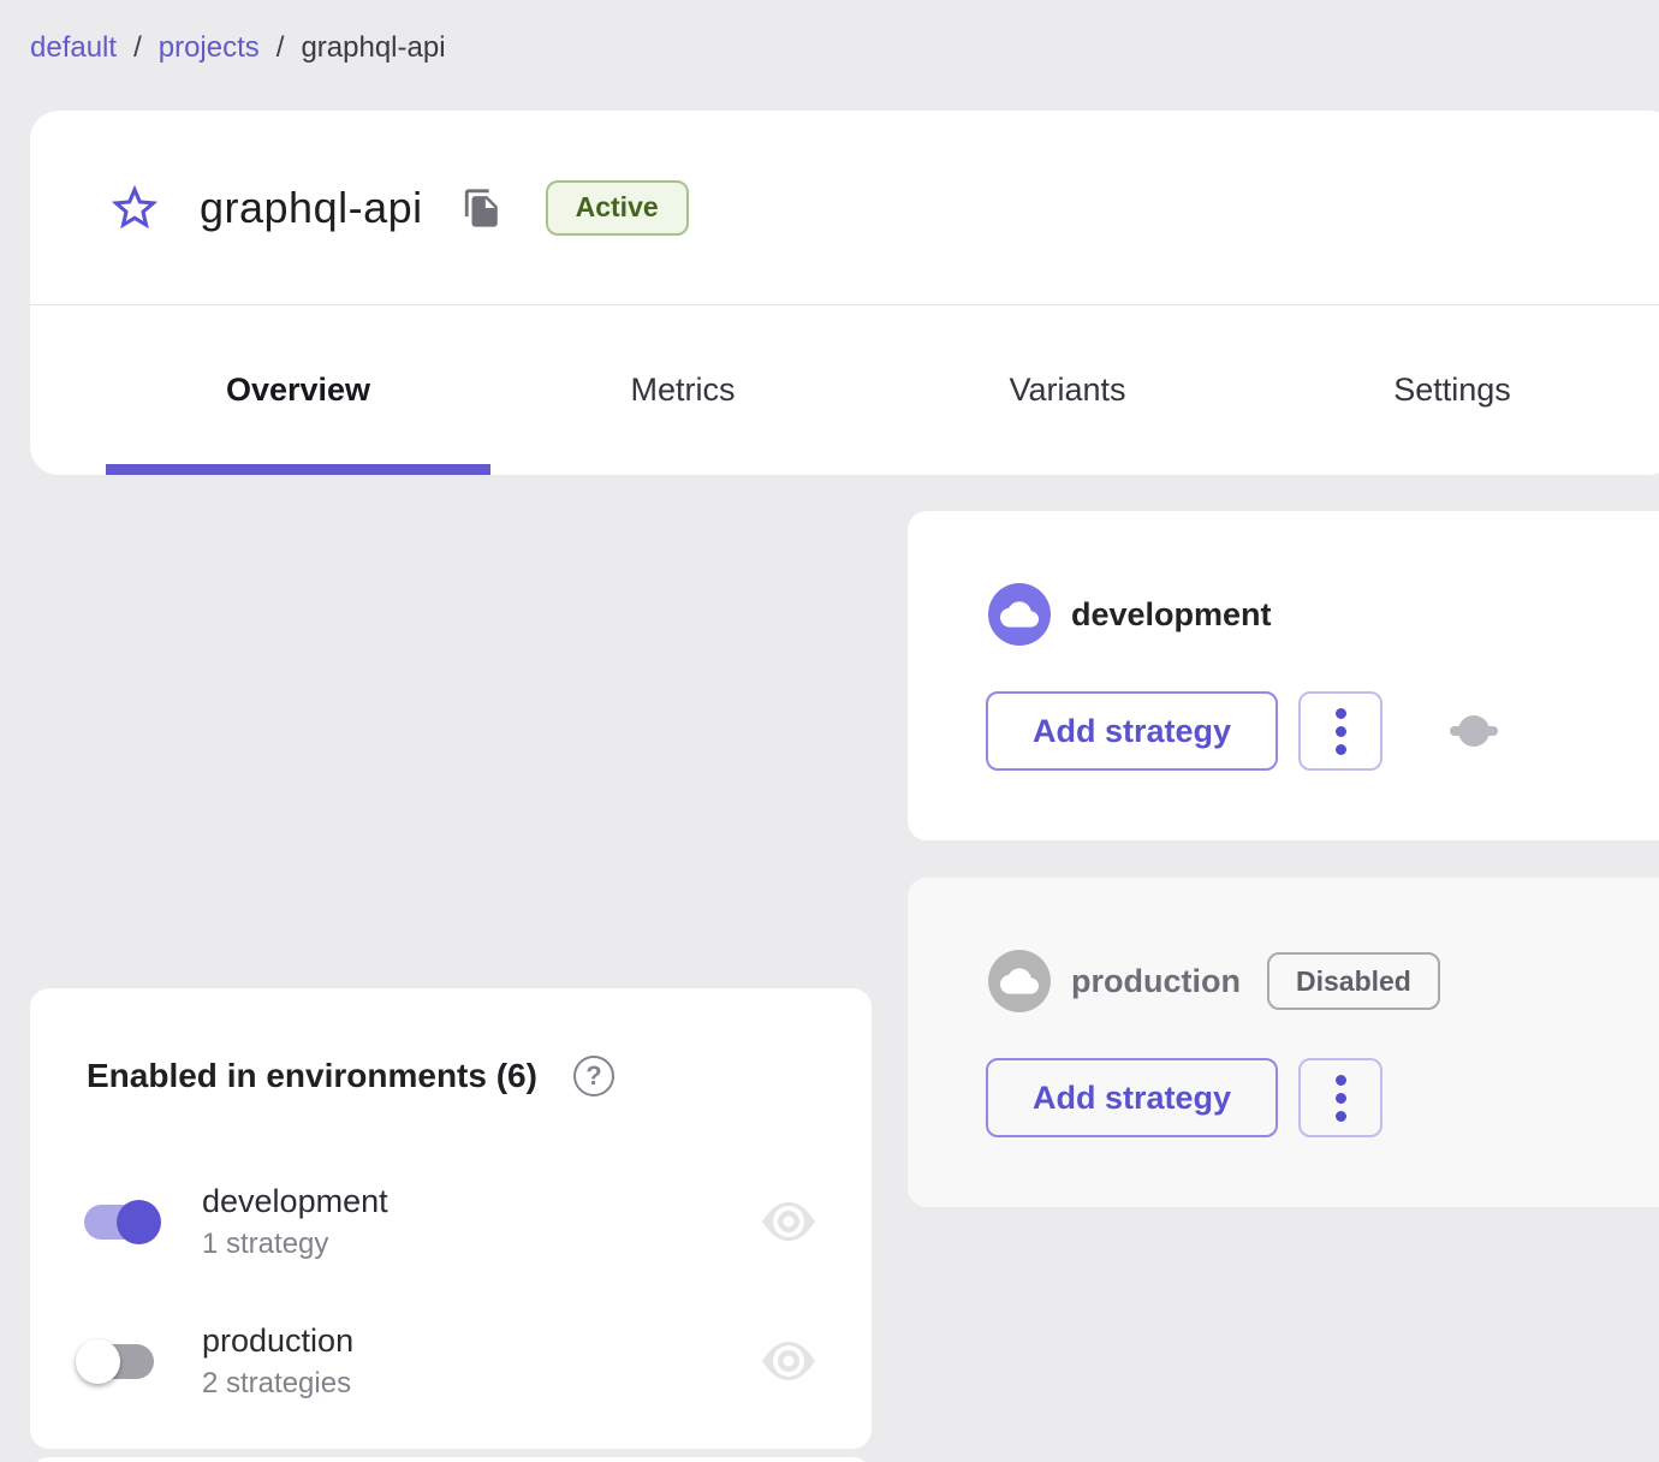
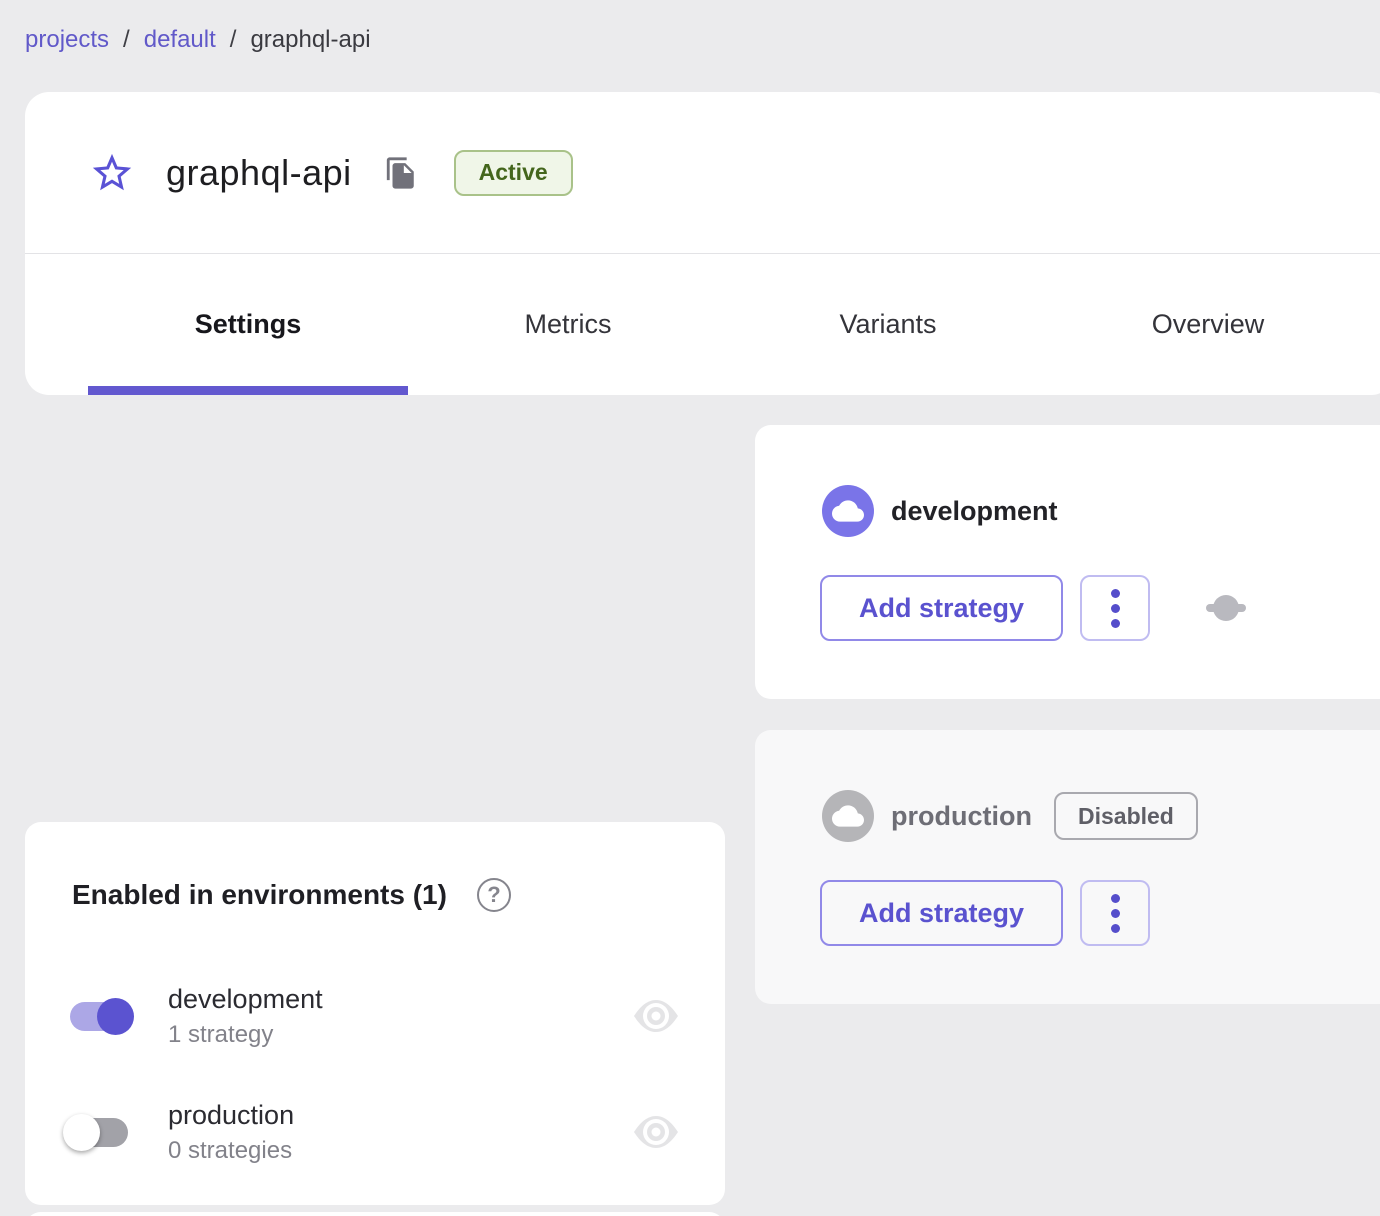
- default
+ projects
  /
- projects
+ default
  /
  graphql-api
  graphql-api
  Active
- Overview
+ Settings
  Metrics
  Variants
- Settings
+ Overview
  development
  Add strategy
  production
  Disabled
  Add strategy
- Enabled in environments (6)
+ Enabled in environments (1)
  ?
  development
  1 strategy
  production
- 2 strategies
+ 0 strategies
